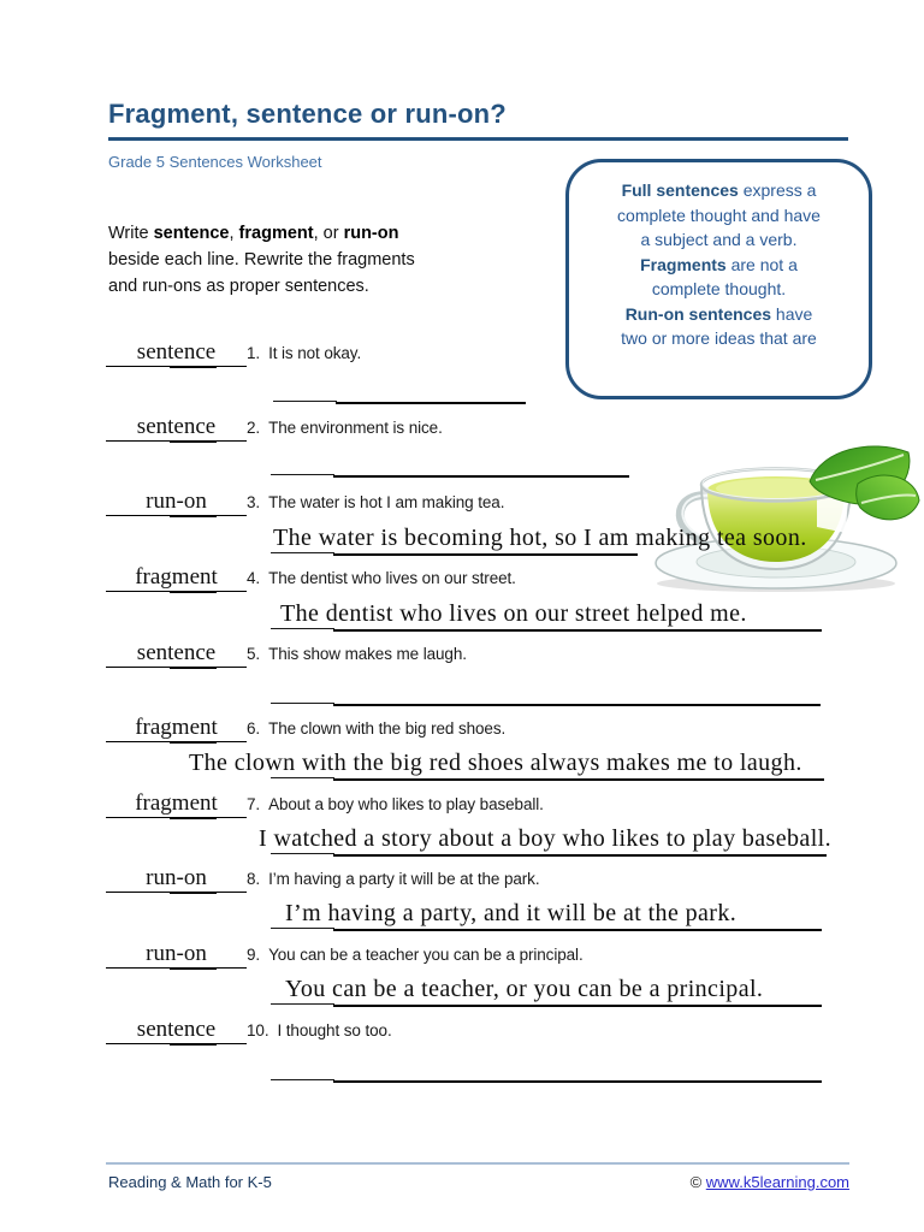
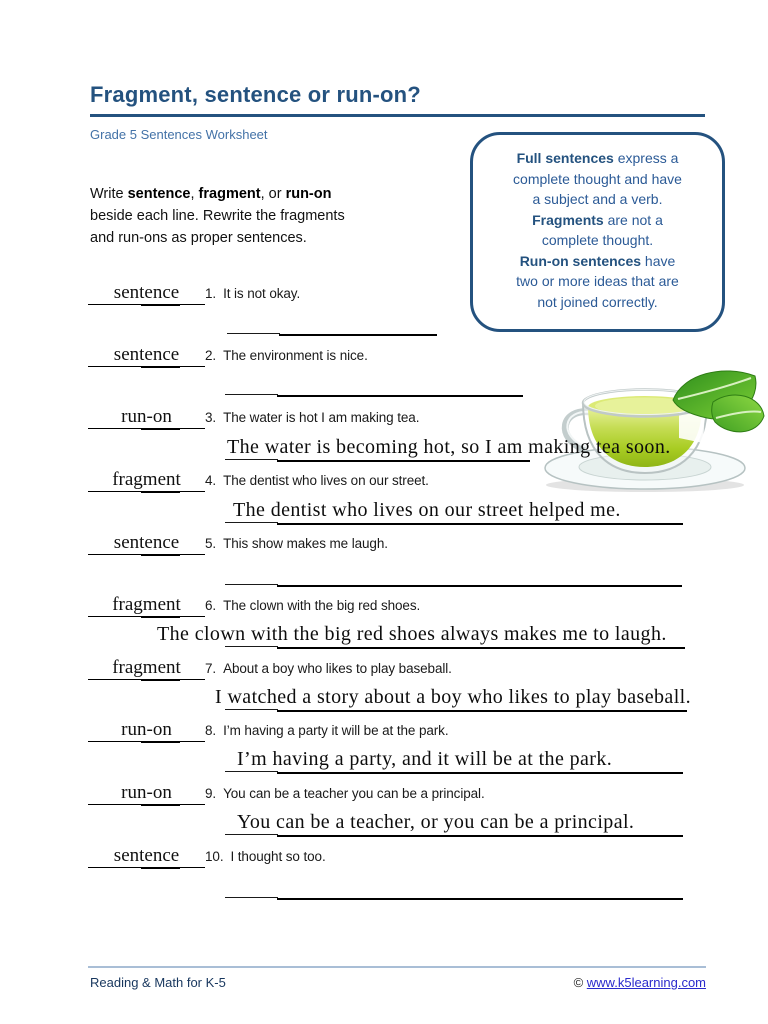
  Fragment, sentence or run-on?
  Grade 5 Sentences Worksheet
  Write sentence, fragment, or run-on
  beside each line. Rewrite the fragments
  and run-ons as proper sentences.
  Full sentences express a
  complete thought and have
  a subject and a verb.
  Fragments are not a
  complete thought.
  Run-on sentences have
  two or more ideas that are
+ not joined correctly.
  sentence
  1. It is not okay.
  sentence
  2. The environment is nice.
  run-on
  3. The water is hot I am making tea.
  The water is becoming hot, so I am making tea soon.
  fragment
  4. The dentist who lives on our street.
  The dentist who lives on our street helped me.
  sentence
  5. This show makes me laugh.
  fragment
  6. The clown with the big red shoes.
  The clown with the big red shoes always makes me to laugh.
  fragment
  7. About a boy who likes to play baseball.
  I watched a story about a boy who likes to play baseball.
  run-on
  8. I’m having a party it will be at the park.
  I’m having a party, and it will be at the park.
  run-on
  9. You can be a teacher you can be a principal.
  You can be a teacher, or you can be a principal.
  sentence
  10. I thought so too.
  Reading & Math for K-5
  © www.k5learning.com
